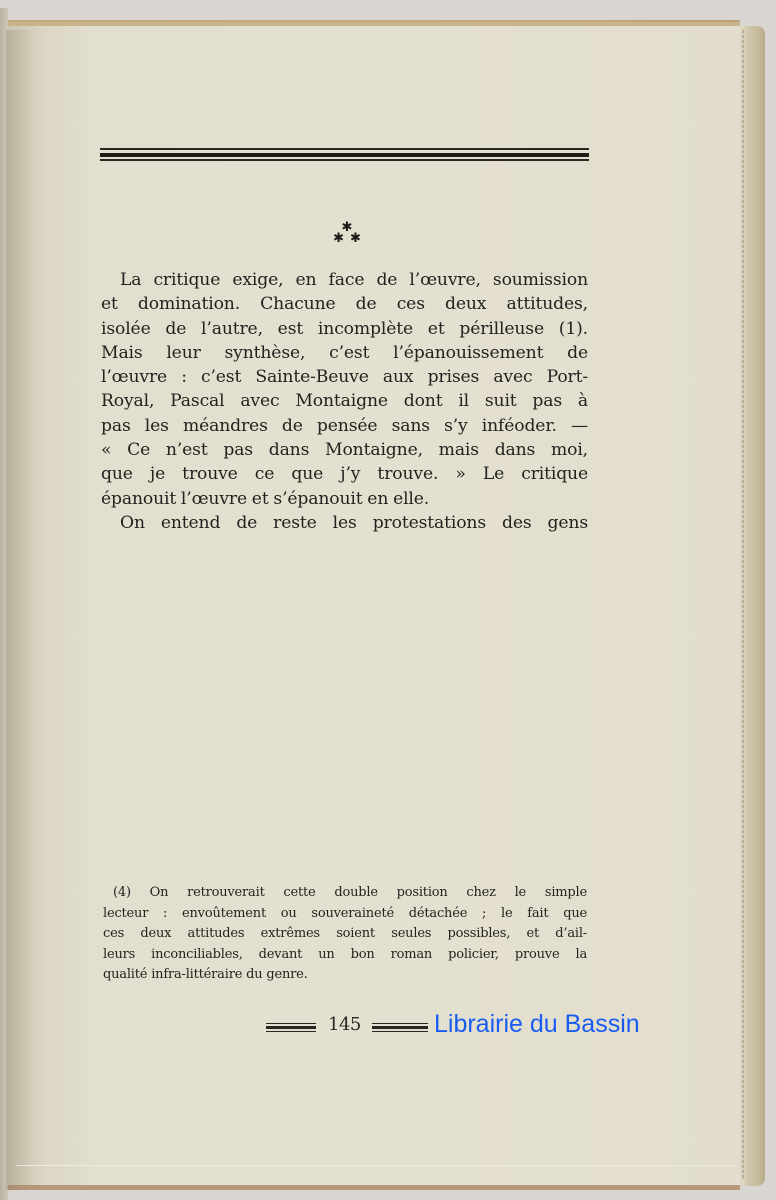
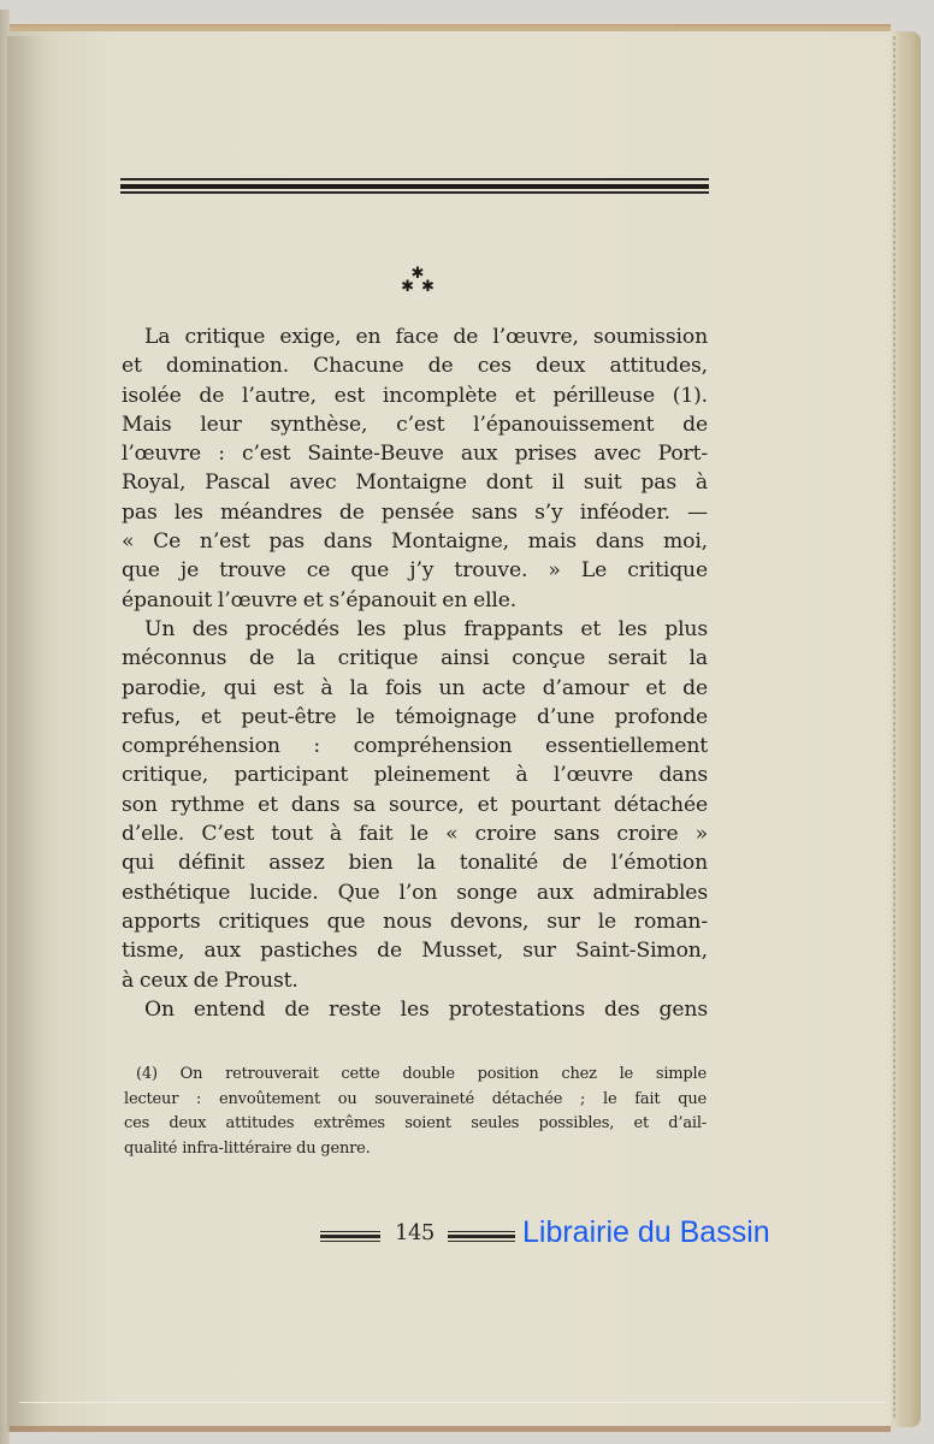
  ✱
  ✱✱
  La critique exige, en face de l’œuvre, soumission
  et domination. Chacune de ces deux attitudes,
  isolée de l’autre, est incomplète et périlleuse (1).
  Mais leur synthèse, c’est l’épanouissement de
  l’œuvre : c’est Sainte-Beuve aux prises avec Port-
  Royal, Pascal avec Montaigne dont il suit pas à
  pas les méandres de pensée sans s’y inféoder. —
  « Ce n’est pas dans Montaigne, mais dans moi,
  que je trouve ce que j’y trouve. » Le critique
  épanouit l’œuvre et s’épanouit en elle.
+ Un des procédés les plus frappants et les plus
+ méconnus de la critique ainsi conçue serait la
+ parodie, qui est à la fois un acte d’amour et de
+ refus, et peut-être le témoignage d’une profonde
+ compréhension : compréhension essentiellement
+ critique, participant pleinement à l’œuvre dans
+ son rythme et dans sa source, et pourtant détachée
+ d’elle. C’est tout à fait le « croire sans croire »
+ qui définit assez bien la tonalité de l’émotion
+ esthétique lucide. Que l’on songe aux admirables
+ apports critiques que nous devons, sur le roman-
+ tisme, aux pastiches de Musset, sur Saint-Simon,
+ à ceux de Proust.
  On entend de reste les protestations des gens
  (4) On retrouverait cette double position chez le simple
  lecteur : envoûtement ou souveraineté détachée ; le fait que
  ces deux attitudes extrêmes soient seules possibles, et d’ail-
- leurs inconciliables, devant un bon roman policier, prouve la
  qualité infra-littéraire du genre.
  145
  Librairie du Bassin
